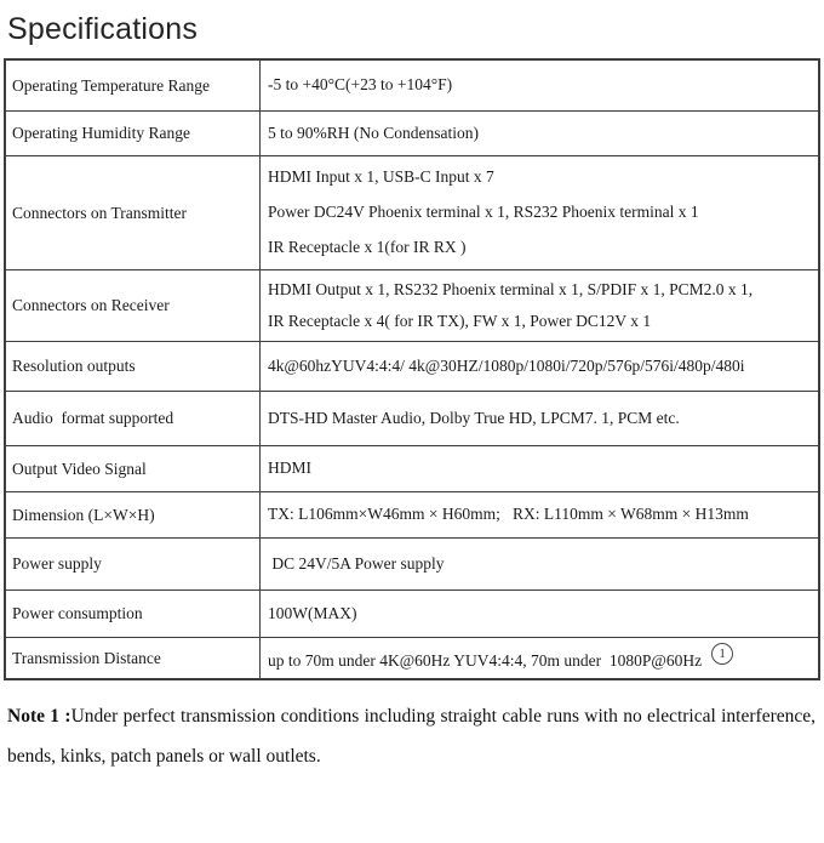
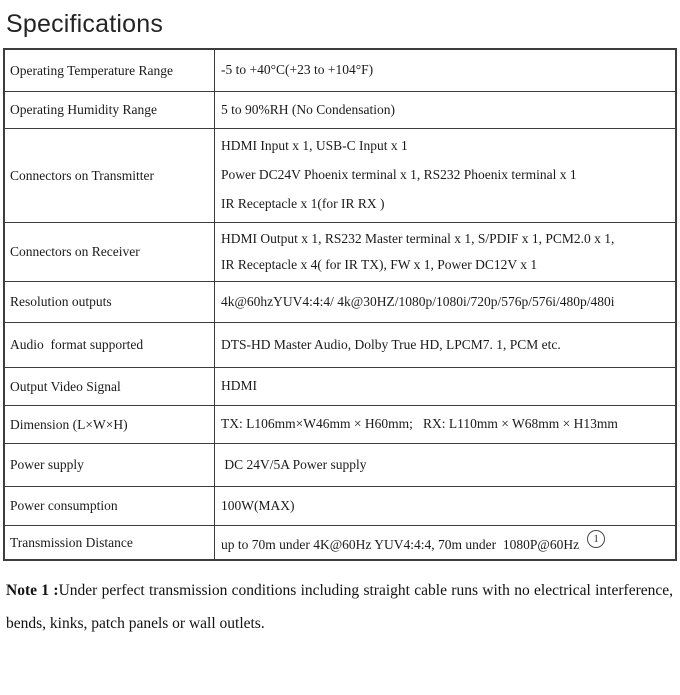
  Specifications
  Operating Temperature Range
  -5 to +40°C(+23 to +104°F)
  Operating Humidity Range
  5 to 90%RH (No Condensation)
  Connectors on Transmitter
- HDMI Input x 1, USB-C Input x 7
+ HDMI Input x 1, USB-C Input x 1
  Power DC24V Phoenix terminal x 1, RS232 Phoenix terminal x 1
  IR Receptacle x 1(for IR RX )
  Connectors on Receiver
- HDMI Output x 1, RS232 Phoenix terminal x 1, S/PDIF x 1, PCM2.0 x 1,
+ HDMI Output x 1, RS232 Master terminal x 1, S/PDIF x 1, PCM2.0 x 1,
  IR Receptacle x 4( for IR TX), FW x 1, Power DC12V x 1
  Resolution outputs
  4k@60hzYUV4:4:4/ 4k@30HZ/1080p/1080i/720p/576p/576i/480p/480i
  Audio format supported
  DTS-HD Master Audio, Dolby True HD, LPCM7. 1, PCM etc.
  Output Video Signal
  HDMI
  Dimension (L×W×H)
  TX: L106mm×W46mm × H60mm; RX: L110mm × W68mm × H13mm
  Power supply
  DC 24V/5A Power supply
  Power consumption
  100W(MAX)
  Transmission Distance
  up to 70m under 4K@60Hz YUV4:4:4, 70m under 1080P@60Hz
  1
  Note 1 :Under perfect transmission conditions including straight cable runs with no electrical interference, bends, kinks, patch panels or wall outlets.
